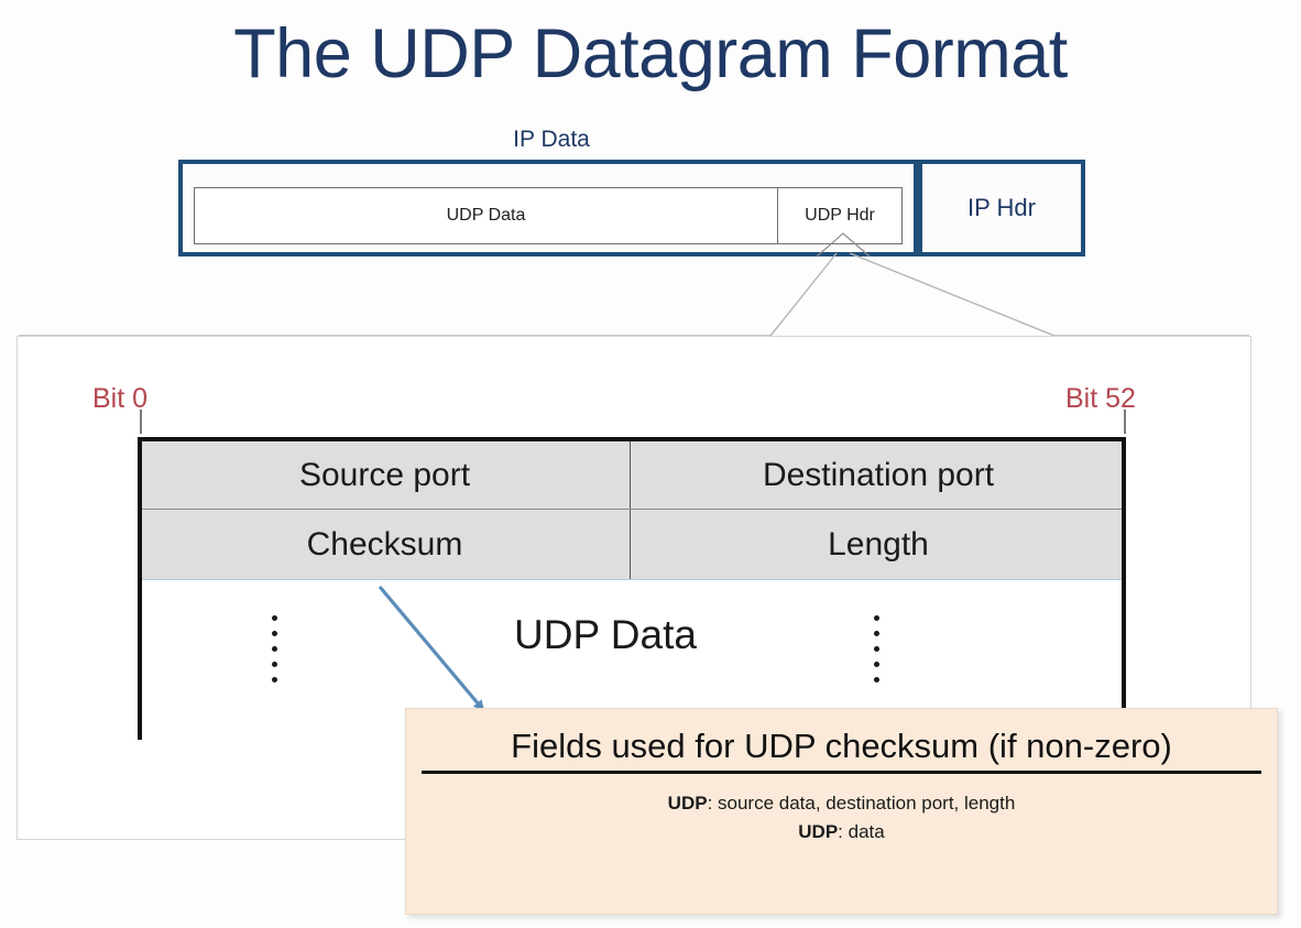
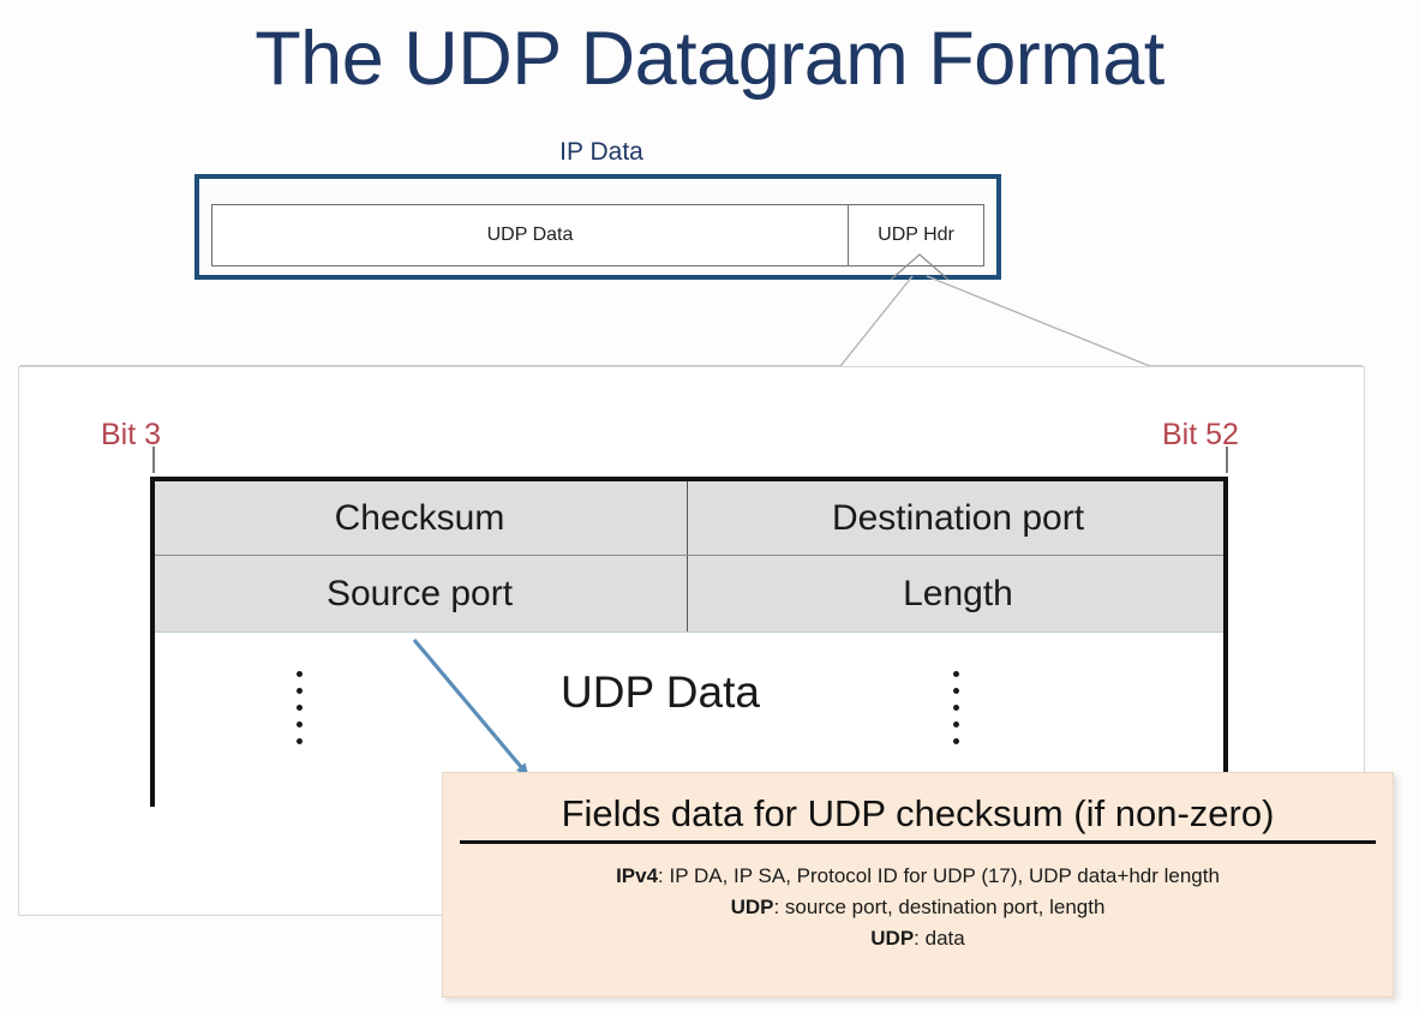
  The UDP Datagram Format
  IP Data
  UDP Data
  UDP Hdr
- IP Hdr
- Bit 0
+ Bit 3
  Bit 52
- Source port
+ Checksum
  Destination port
- Checksum
+ Source port
  Length
  UDP Data
- Fields used for UDP checksum (if non-zero)
+ Fields data for UDP checksum (if non-zero)
+ IPv4: IP DA, IP SA, Protocol ID for UDP (17), UDP data+hdr length
- UDP: source data, destination port, length
+ UDP: source port, destination port, length
  UDP: data
